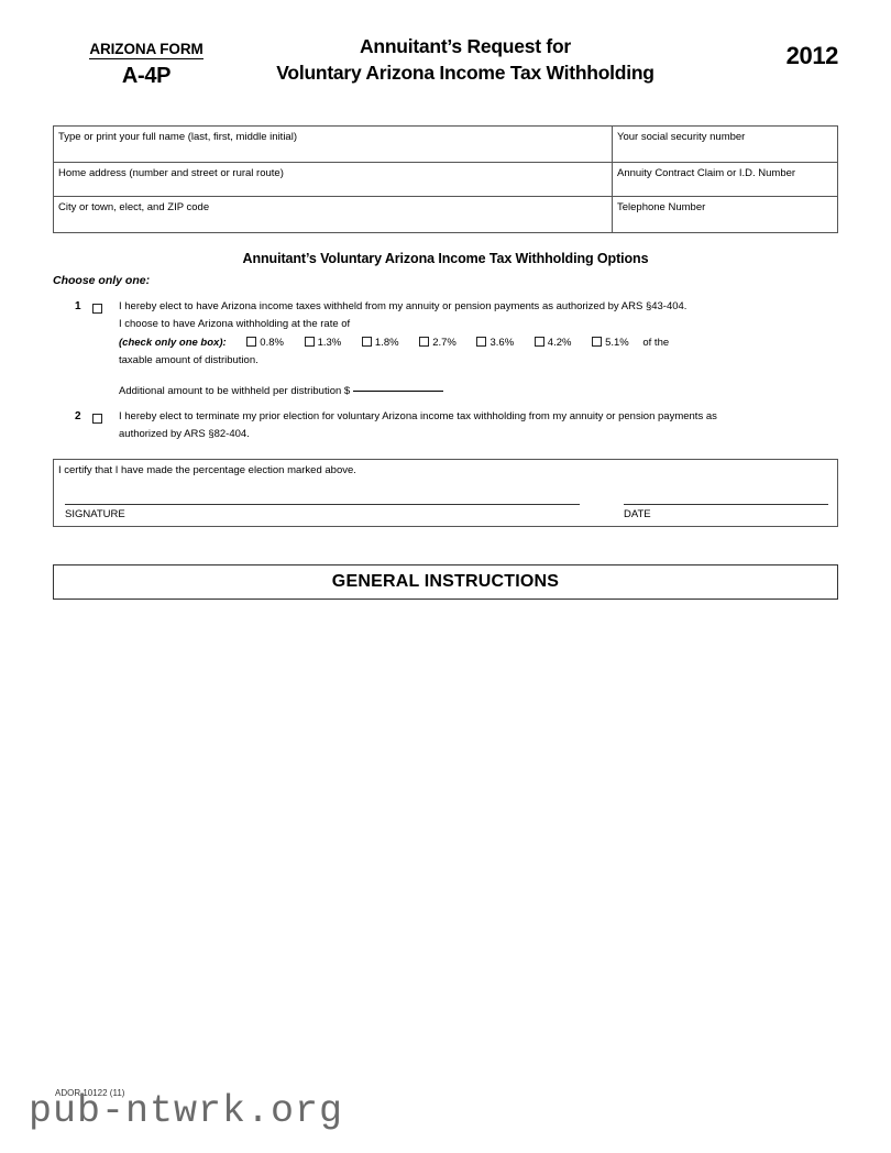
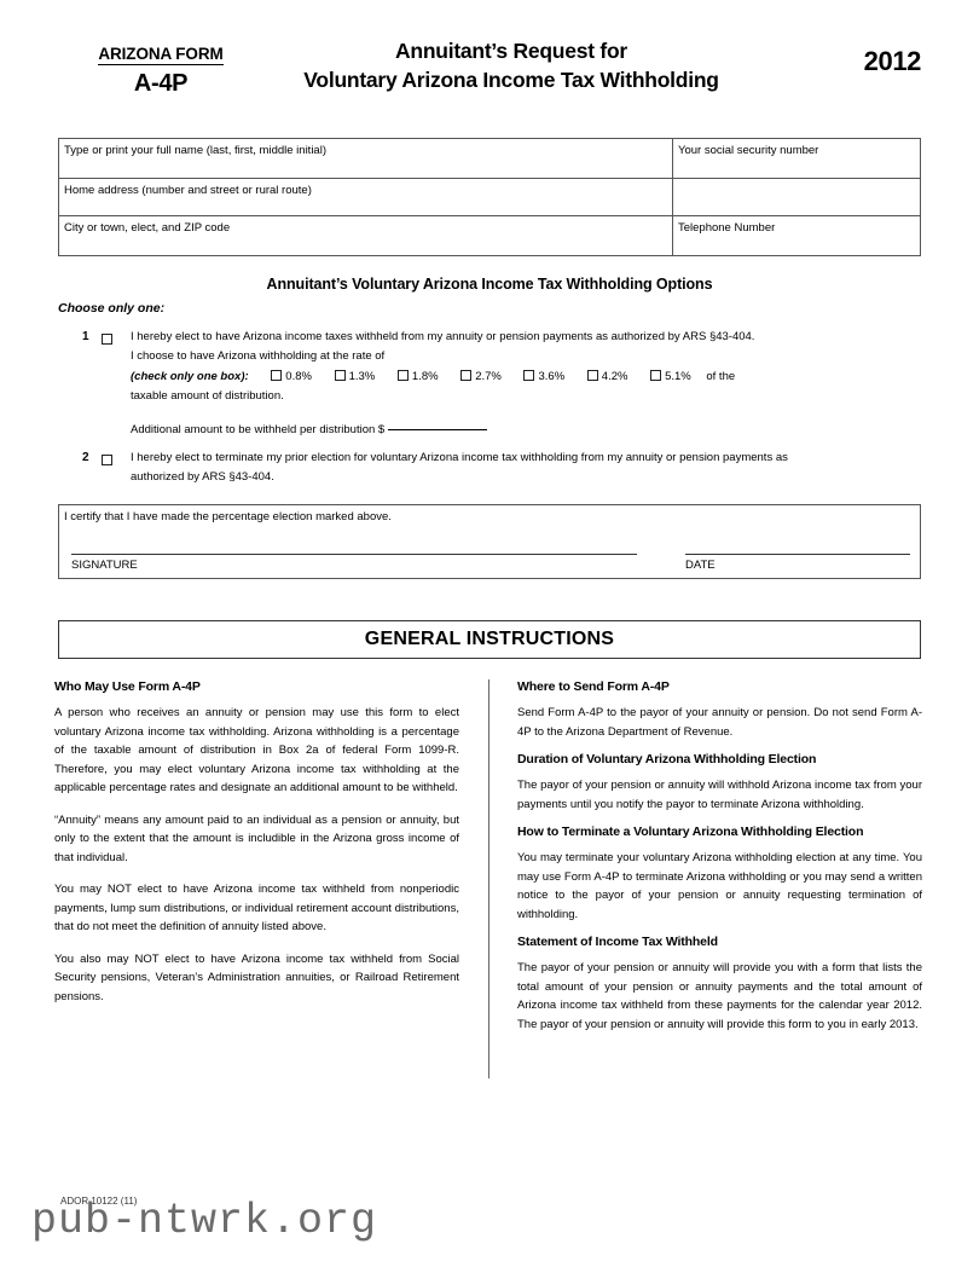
  ARIZONA FORM
  A-4P
  Annuitant’s Request for
  Voluntary Arizona Income Tax Withholding
  2012
  Type or print your full name (last, first, middle initial)
  Your social security number
  Home address (number and street or rural route)
- Annuity Contract Claim or I.D. Number
  City or town, elect, and ZIP code
  Telephone Number
  Annuitant’s Voluntary Arizona Income Tax Withholding Options
  Choose only one:
  1
  I hereby elect to have Arizona income taxes withheld from my annuity or pension payments as authorized by ARS §43-404.
  I choose to have Arizona withholding at the rate of
  (check only one box): 0.8% 1.3% 1.8% 2.7% 3.6% 4.2% 5.1% of the
  taxable amount of distribution.
  Additional amount to be withheld per distribution $
  2
  I hereby elect to terminate my prior election for voluntary Arizona income tax withholding from my annuity or pension payments as
- authorized by ARS §82-404.
+ authorized by ARS §43-404.
  I certify that I have made the percentage election marked above.
  SIGNATURE
  DATE
  GENERAL INSTRUCTIONS
+ Who May Use Form A-4P
+ A person who receives an annuity or pension may use this form to elect voluntary Arizona income tax withholding. Arizona withholding is a percentage of the taxable amount of distribution in Box 2a of federal Form 1099-R. Therefore, you may elect voluntary Arizona income tax withholding at the applicable percentage rates and designate an additional amount to be withheld.
+ “Annuity” means any amount paid to an individual as a pension or annuity, but only to the extent that the amount is includible in the Arizona gross income of that individual.
+ You may NOT elect to have Arizona income tax withheld from nonperiodic payments, lump sum distributions, or individual retirement account distributions, that do not meet the definition of annuity listed above.
+ You also may NOT elect to have Arizona income tax withheld from Social Security pensions, Veteran’s Administration annuities, or Railroad Retirement pensions.
+ Where to Send Form A-4P
+ Send Form A-4P to the payor of your annuity or pension. Do not send Form A-4P to the Arizona Department of Revenue.
+ Duration of Voluntary Arizona Withholding Election
+ The payor of your pension or annuity will withhold Arizona income tax from your payments until you notify the payor to terminate Arizona withholding.
+ How to Terminate a Voluntary Arizona Withholding Election
+ You may terminate your voluntary Arizona withholding election at any time. You may use Form A-4P to terminate Arizona withholding or you may send a written notice to the payor of your pension or annuity requesting termination of withholding.
+ Statement of Income Tax Withheld
+ The payor of your pension or annuity will provide you with a form that lists the total amount of your pension or annuity payments and the total amount of Arizona income tax withheld from these payments for the calendar year 2012. The payor of your pension or annuity will provide this form to you in early 2013.
  ADOR 10122 (11)
  pub-ntwrk.org
